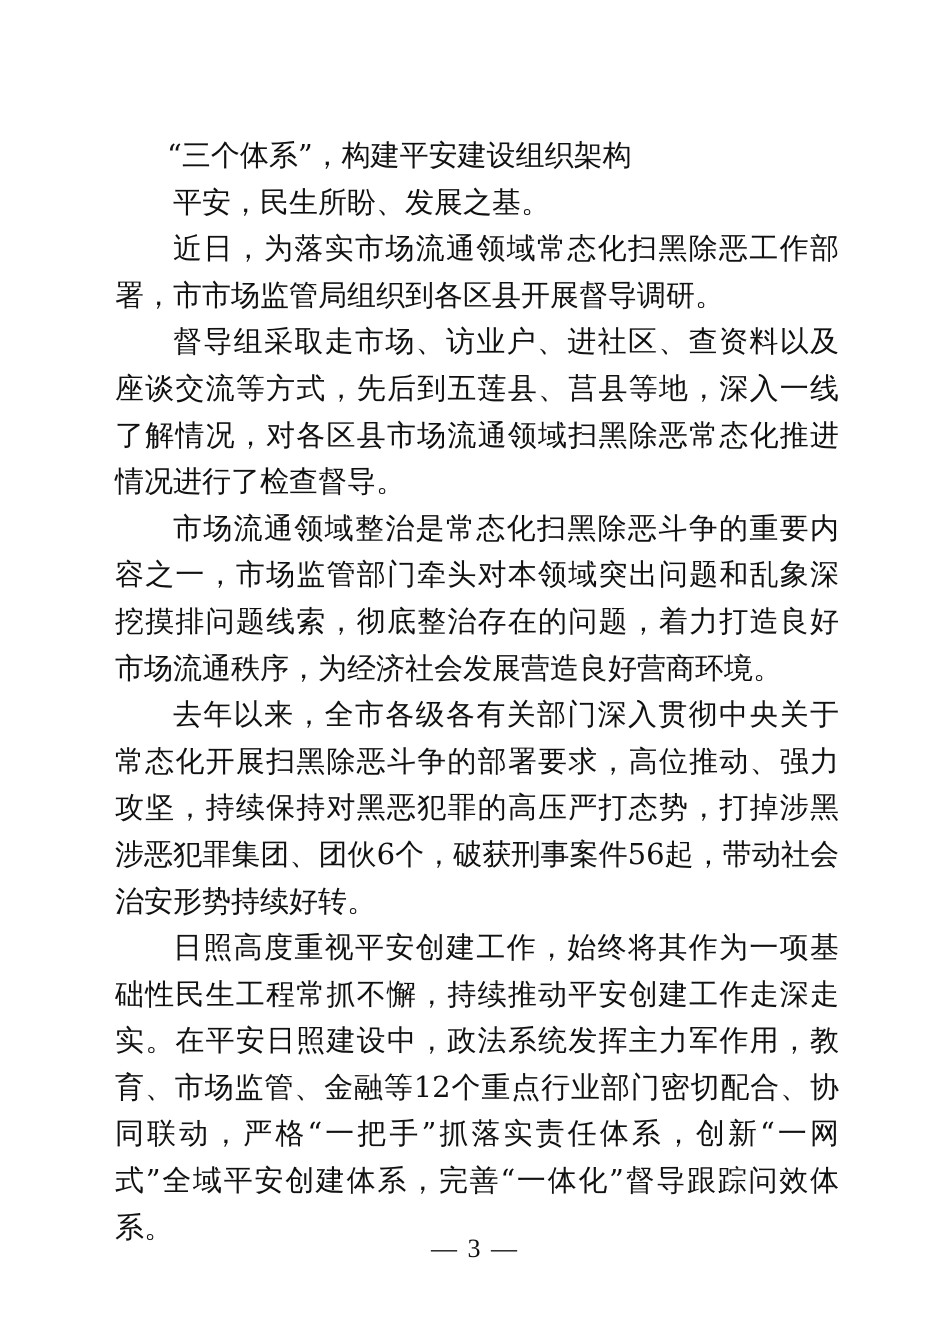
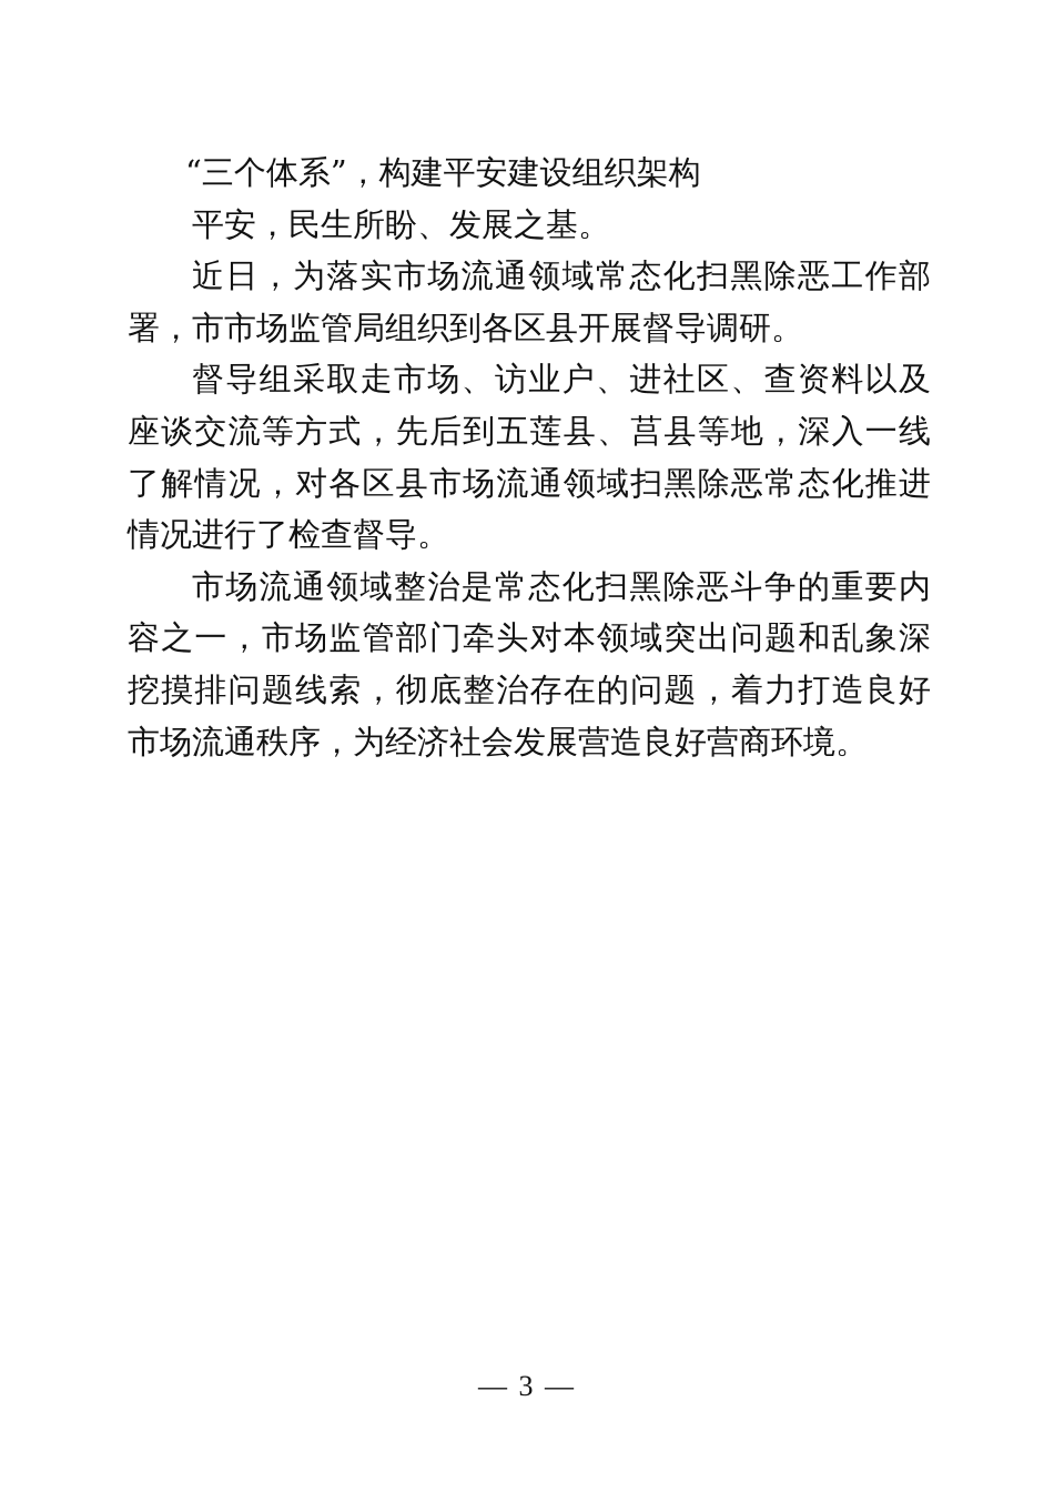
  “三个体系”，构建平安建设组织架构
  平安，民生所盼、发展之基。
  近日，为落实市场流通领域常态化扫黑除恶工作部署，市市场监管局组织到各区县开展督导调研。
  督导组采取走市场、访业户、进社区、查资料以及座谈交流等方式，先后到五莲县、莒县等地，深入一线了解情况，对各区县市场流通领域扫黑除恶常态化推进情况进行了检查督导。
  市场流通领域整治是常态化扫黑除恶斗争的重要内容之一，市场监管部门牵头对本领域突出问题和乱象深挖摸排问题线索，彻底整治存在的问题，着力打造良好市场流通秩序，为经济社会发展营造良好营商环境。
- 去年以来，全市各级各有关部门深入贯彻中央关于常态化开展扫黑除恶斗争的部署要求，高位推动、强力攻坚，持续保持对黑恶犯罪的高压严打态势，打掉涉黑涉恶犯罪集团、团伙6个，破获刑事案件56起，带动社会治安形势持续好转。
- 日照高度重视平安创建工作，始终将其作为一项基础性民生工程常抓不懈，持续推动平安创建工作走深走实。在平安日照建设中，政法系统发挥主力军作用，教育、市场监管、金融等12个重点行业部门密切配合、协同联动，严格“一把手”抓落实责任体系，创新“一网式”全域平安创建体系，完善“一体化”督导跟踪问效体系。
  — 3 —
